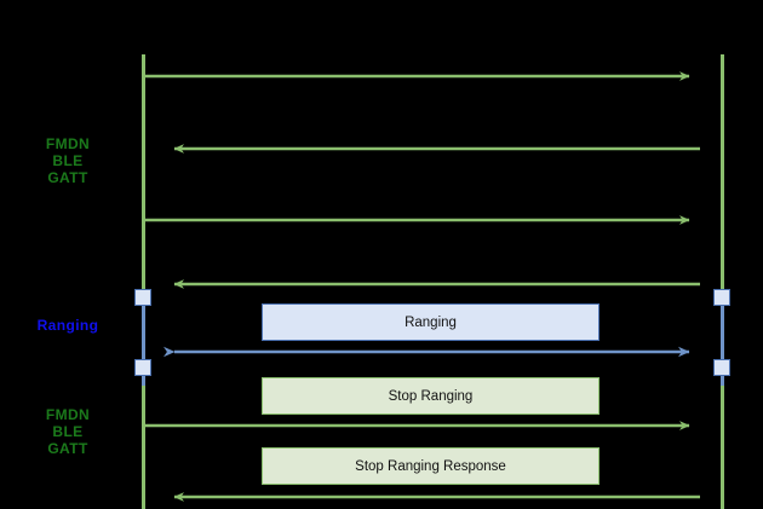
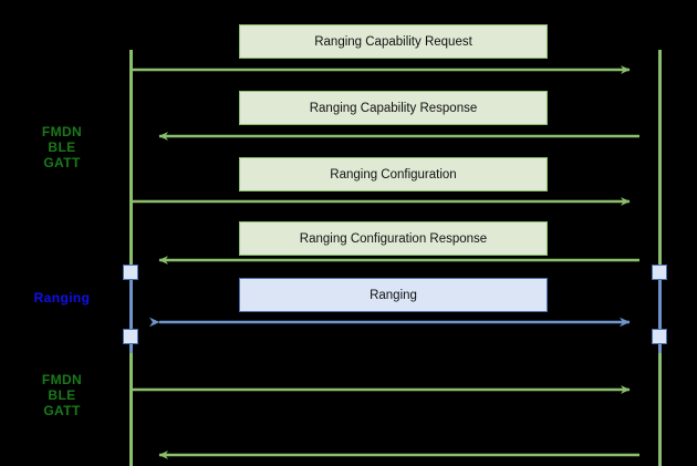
  FMDN
  BLE
  GATT
  Ranging
  FMDN
  BLE
  GATT
+ Ranging Capability Request
+ Ranging Capability Response
+ Ranging Configuration
+ Ranging Configuration Response
  Ranging
- Stop Ranging
- Stop Ranging Response
